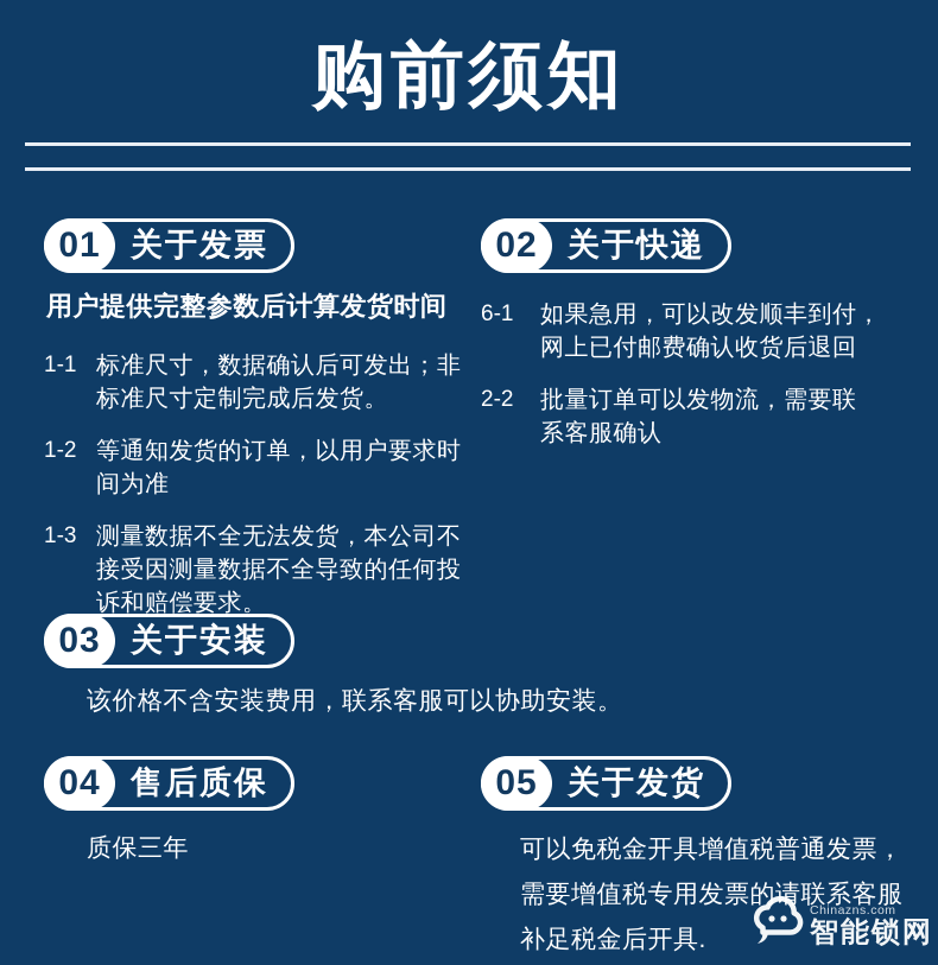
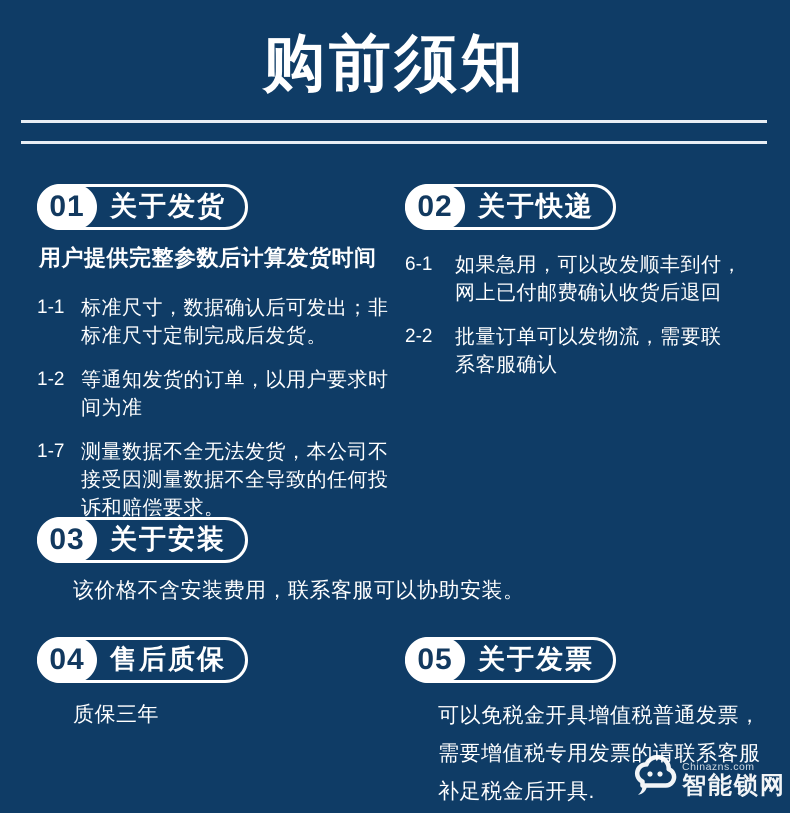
  购前须知
  01
- 关于发票
+ 关于发货
  用户提供完整参数后计算发货时间
  1-1
  标准尺寸，数据确认后可发出；非
  标准尺寸定制完成后发货。
  1-2
  等通知发货的订单，以用户要求时
  间为准
- 1-3
+ 1-7
  测量数据不全无法发货，本公司不
  接受因测量数据不全导致的任何投
  诉和赔偿要求。
  02
  关于快递
  6-1
  如果急用，可以改发顺丰到付，
  网上已付邮费确认收货后退回
  2-2
  批量订单可以发物流，需要联
  系客服确认
  03
  关于安装
  该价格不含安装费用，联系客服可以协助安装。
  04
  售后质保
  质保三年
  05
- 关于发货
+ 关于发票
  可以免税金开具增值税普通发票，
  需要增值税专用发票的请联系客服
  补足税金后开具.
  Chinazns.com
  智能锁网
